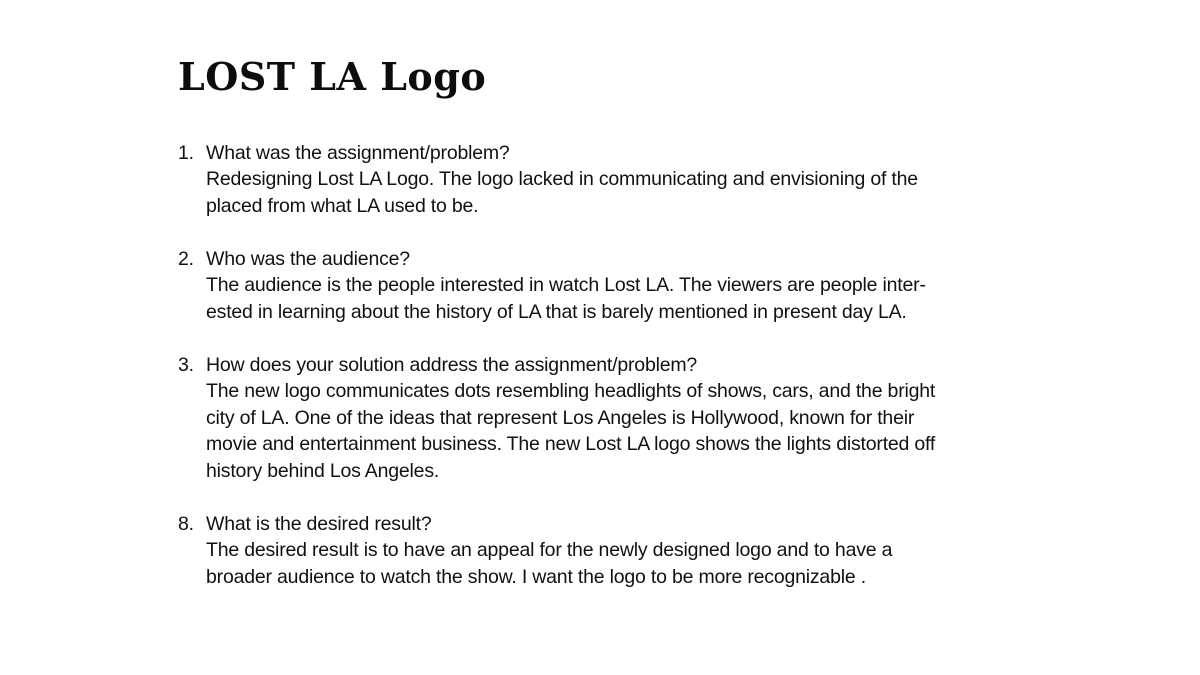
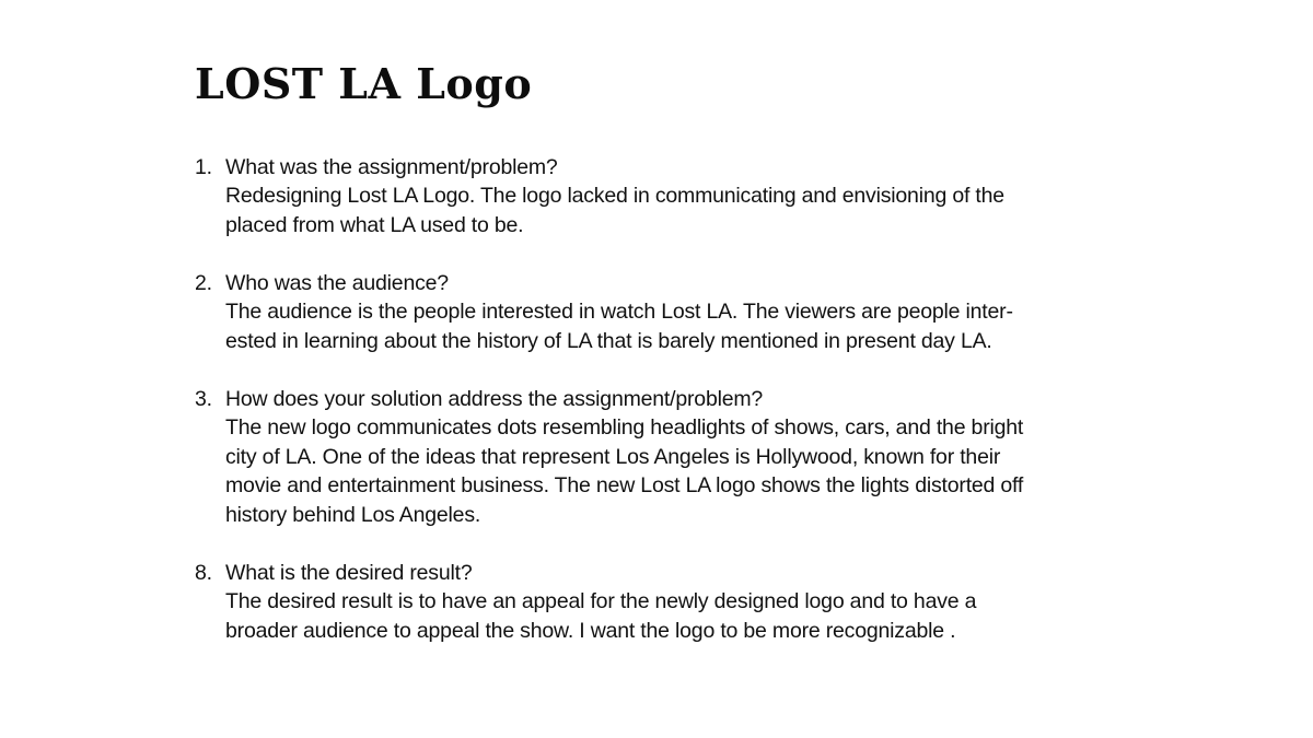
  LOST LA Logo
  1.
  What was the assignment/problem?
  Redesigning Lost LA Logo. The logo lacked in communicating and envisioning of the
  placed from what LA used to be.
  2.
  Who was the audience?
  The audience is the people interested in watch Lost LA. The viewers are people inter-
  ested in learning about the history of LA that is barely mentioned in present day LA.
  3.
  How does your solution address the assignment/problem?
  The new logo communicates dots resembling headlights of shows, cars, and the bright
  city of LA. One of the ideas that represent Los Angeles is Hollywood, known for their
  movie and entertainment business. The new Lost LA logo shows the lights distorted off
  history behind Los Angeles.
  8.
  What is the desired result?
  The desired result is to have an appeal for the newly designed logo and to have a
- broader audience to watch the show. I want the logo to be more recognizable .
+ broader audience to appeal the show. I want the logo to be more recognizable .
